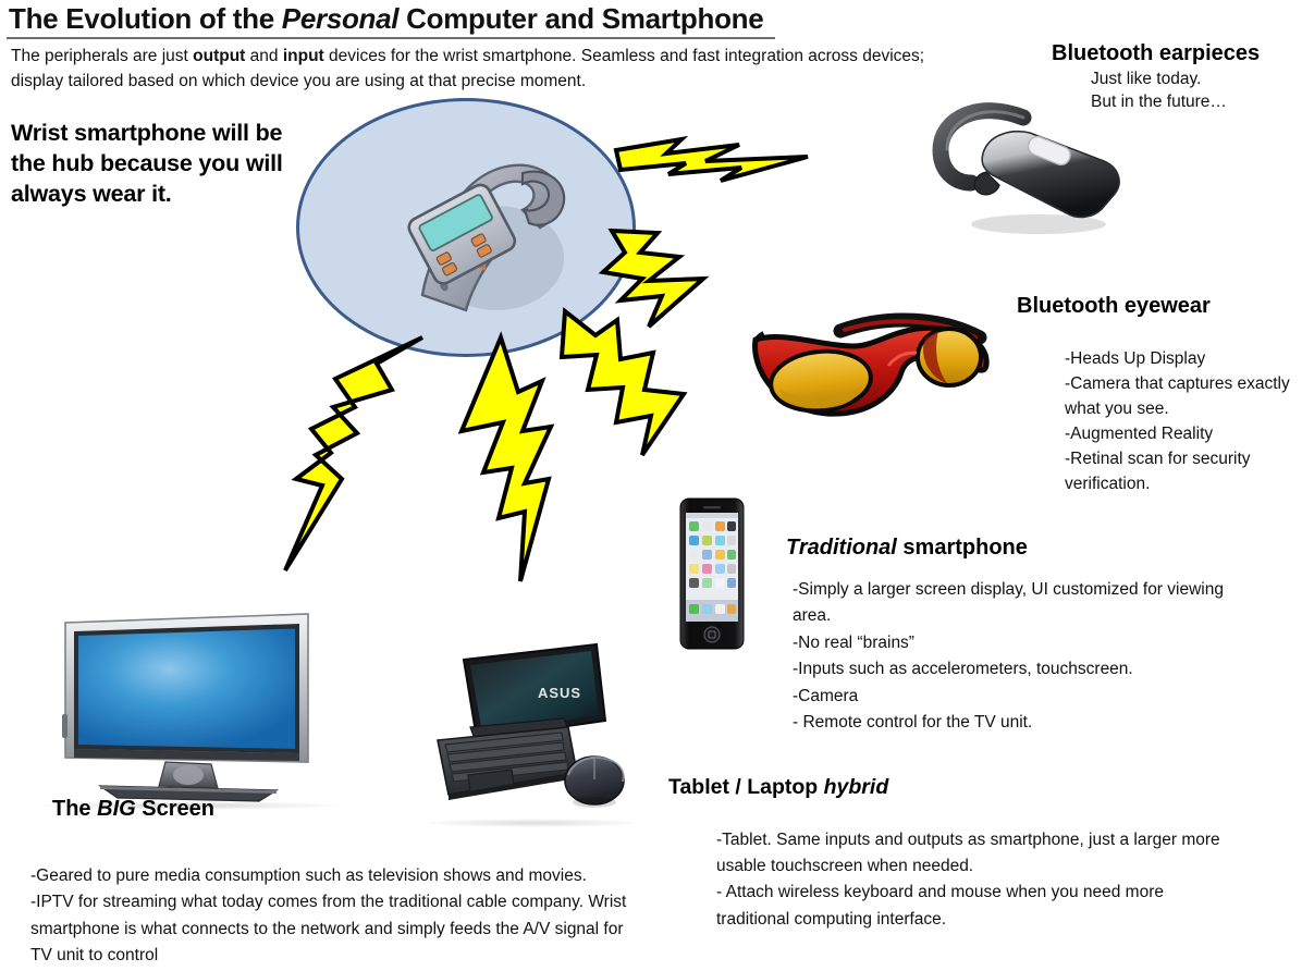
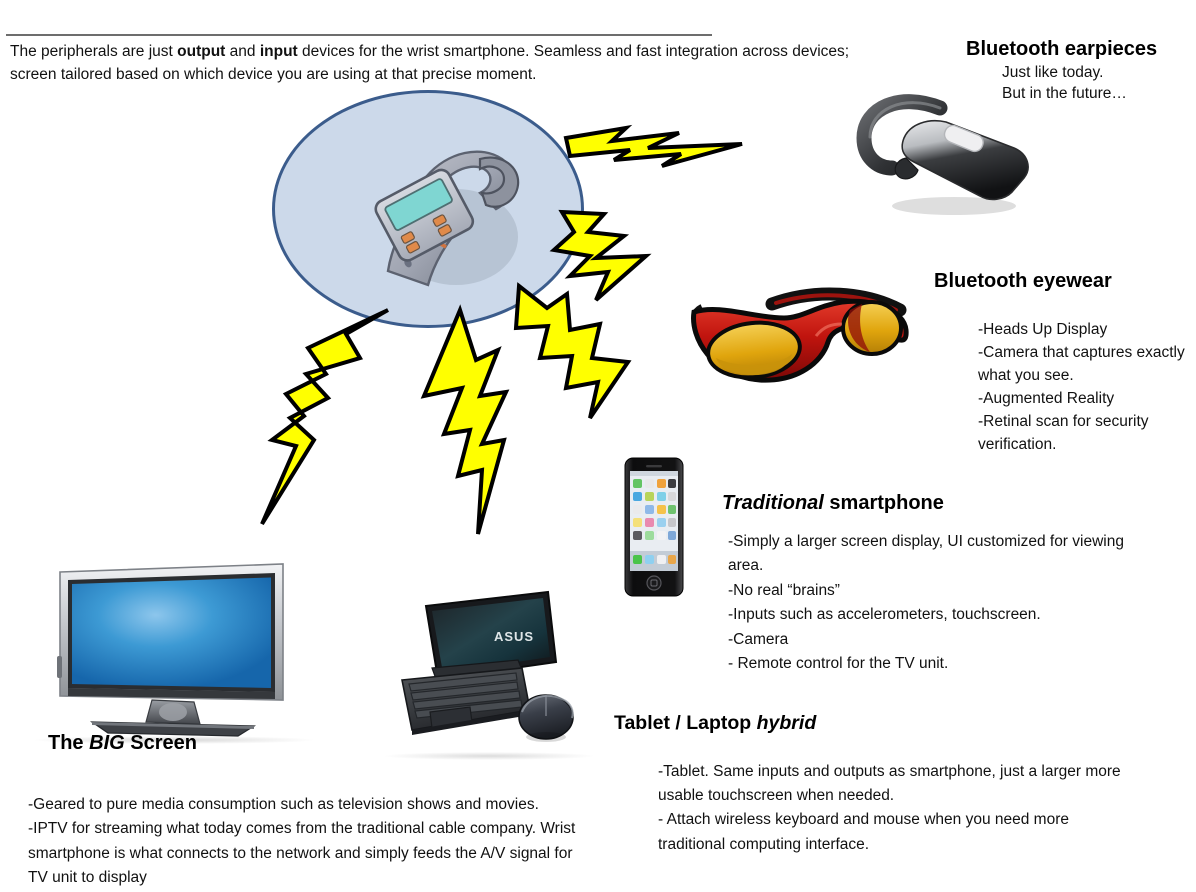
- The Evolution of the Personal Computer and Smartphone
- The peripherals are just output and input devices for the wrist smartphone. Seamless and fast integration across devices; display tailored based on which device you are using at that precise moment.
+ The peripherals are just output and input devices for the wrist smartphone. Seamless and fast integration across devices; screen tailored based on which device you are using at that precise moment.
  ASUS
- Wrist smartphone will be the hub because you will always wear it.
  Bluetooth earpieces
  Just like today.
  But in the future…
  Bluetooth eyewear
  -Heads Up Display
  -Camera that captures exactly what you see.
  -Augmented Reality
  -Retinal scan for security verification.
  Traditional smartphone
  -Simply a larger screen display, UI customized for viewing area.
  -No real “brains”
  -Inputs such as accelerometers, touchscreen.
  -Camera
  - Remote control for the TV unit.
  Tablet / Laptop hybrid
  -Tablet. Same inputs and outputs as smartphone, just a larger more usable touchscreen when needed.
  - Attach wireless keyboard and mouse when you need more traditional computing interface.
  The BIG Screen
  -Geared to pure media consumption such as television shows and movies.
- -IPTV for streaming what today comes from the traditional cable company. Wrist smartphone is what connects to the network and simply feeds the A/V signal for TV unit to control
+ -IPTV for streaming what today comes from the traditional cable company. Wrist smartphone is what connects to the network and simply feeds the A/V signal for TV unit to display
